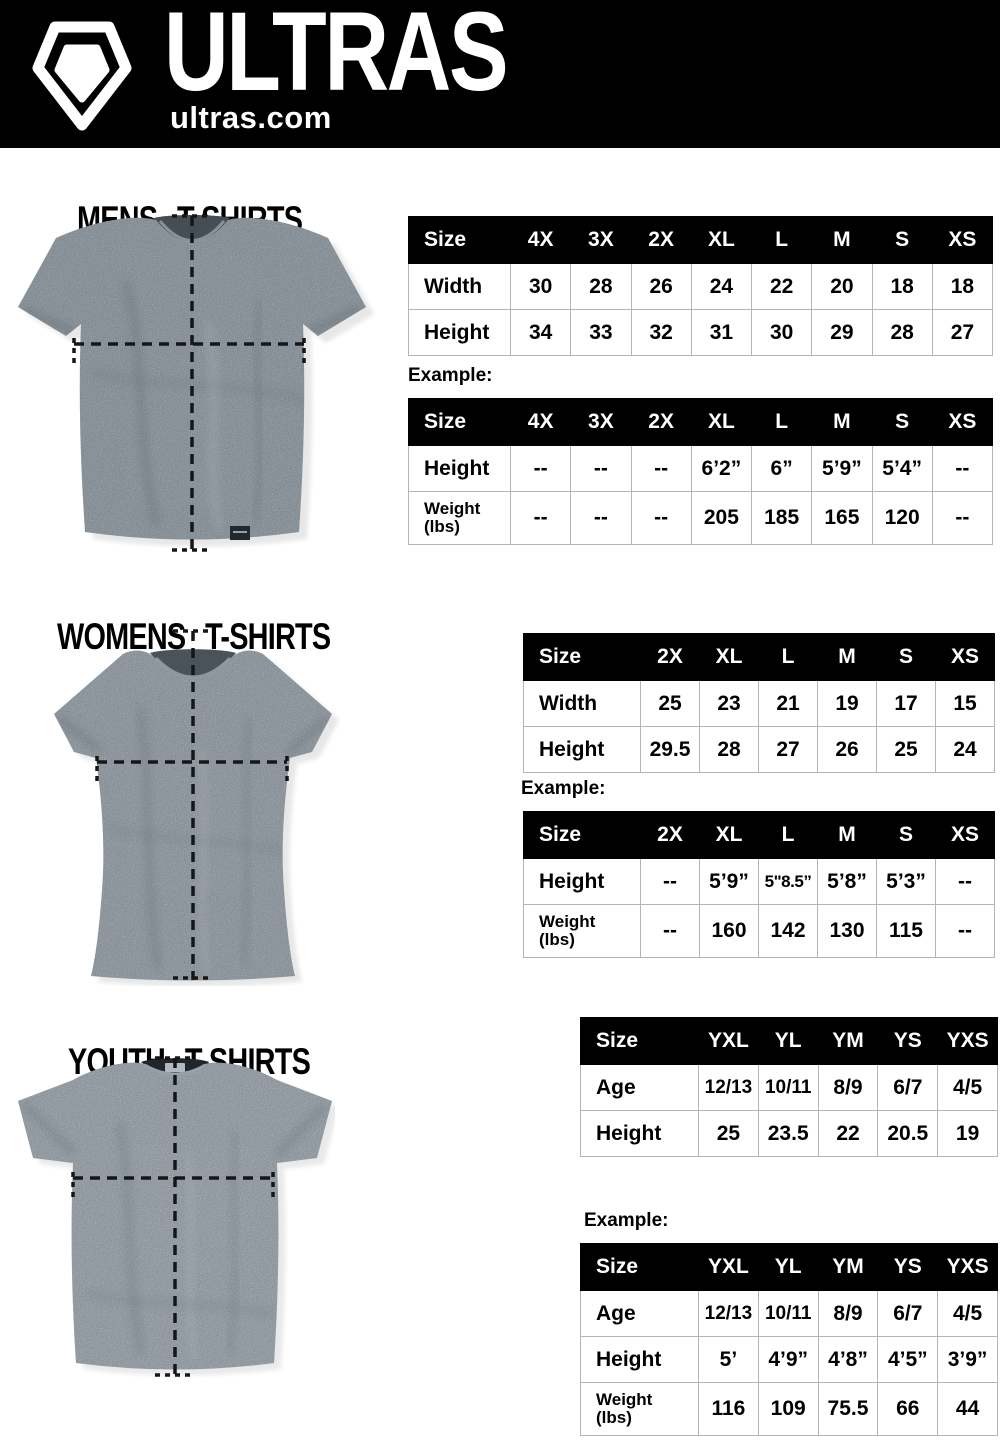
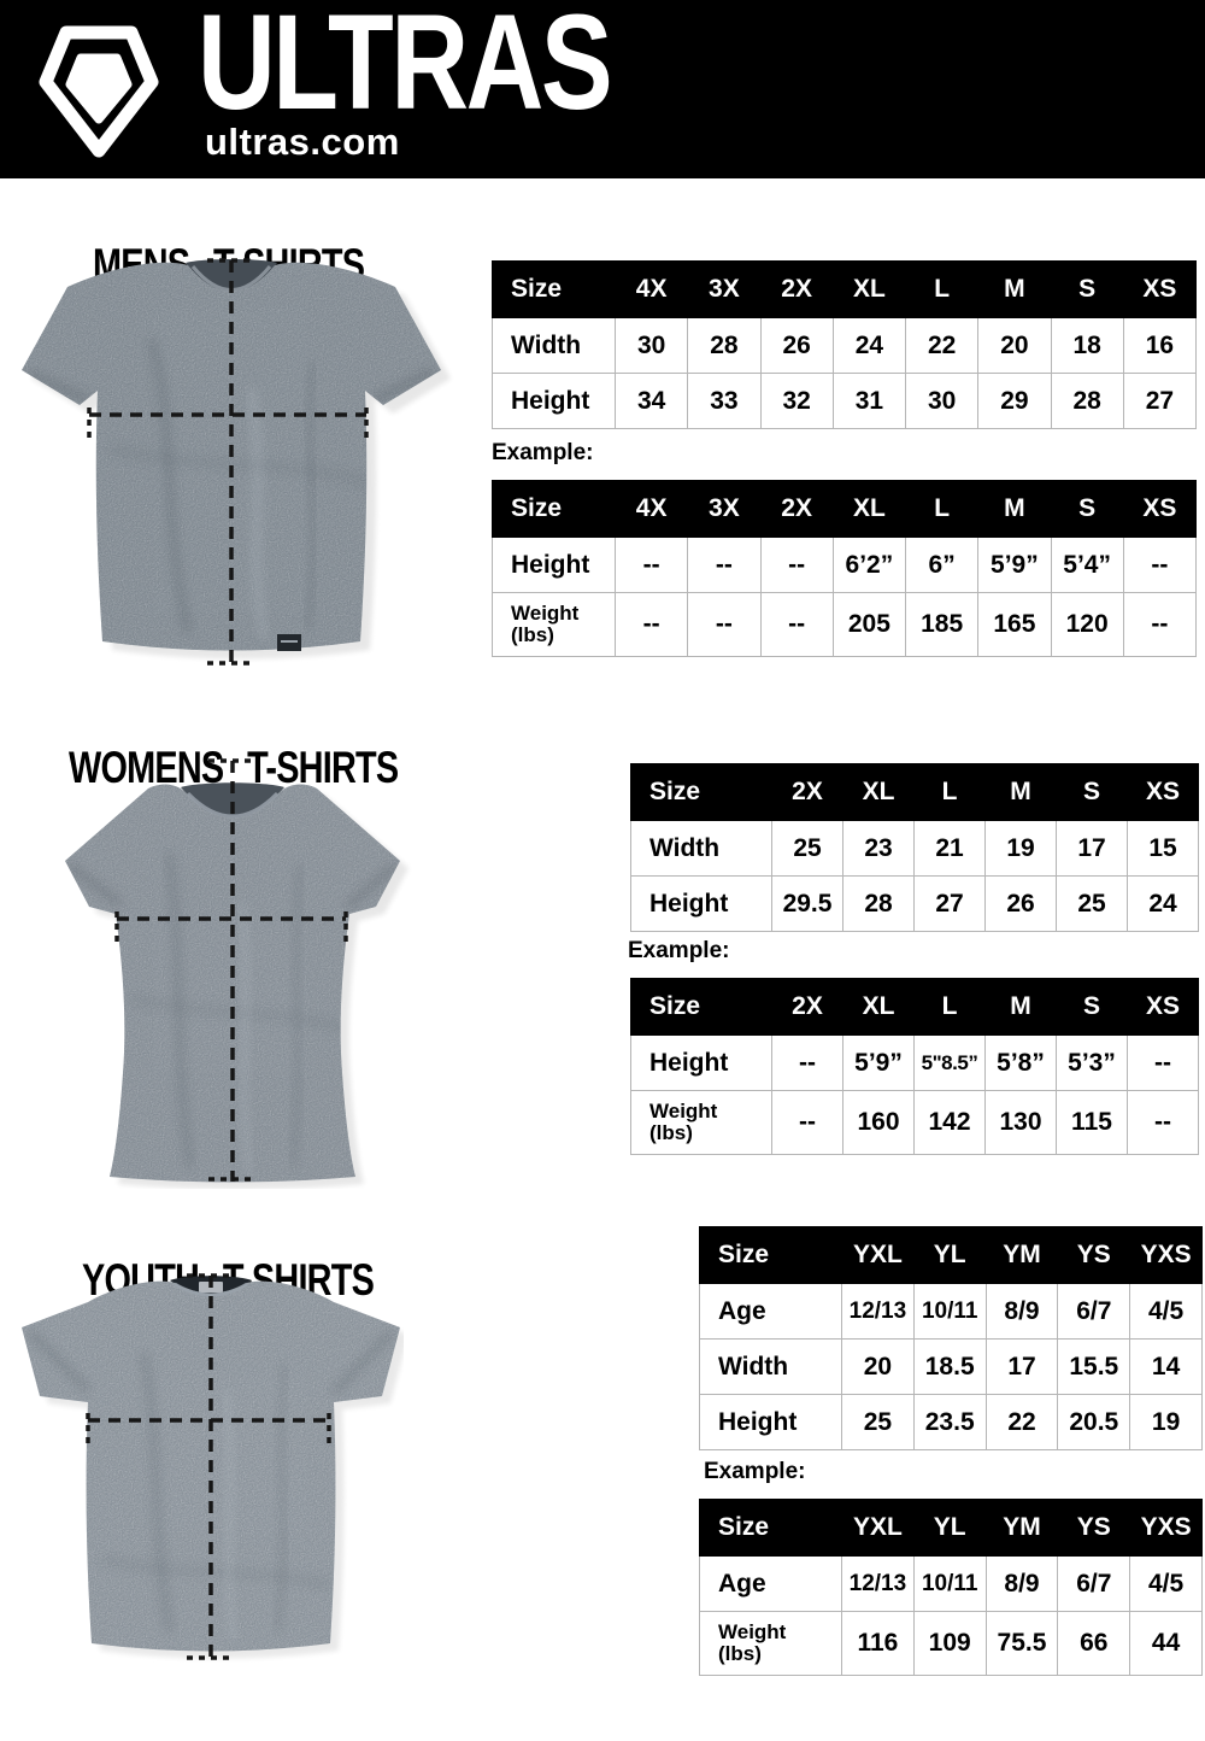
  ULTRAS
  ultras.com
  Size	4X	3X	2X	XL	L	M	S	XS
- Width	30	28	26	24	22	20	18	18
+ Width	30	28	26	24	22	20	18	16
  Height	34	33	32	31	30	29	28	27
  Example:
  Size	4X	3X	2X	XL	L	M	S	XS
  Height	--	--	--	6’2”	6”	5’9”	5’4”	--
  Weight(lbs)	--	--	--	205	185	165	120	--
  WOMENS T-SHIRTS
  Size	2X	XL	L	M	S	XS
  Width	25	23	21	19	17	15
  Height	29.5	28	27	26	25	24
  Example:
  Size	2X	XL	L	M	S	XS
  Height	--	5’9”	5"8.5”	5’8”	5’3”	--
  Weight(lbs)	--	160	142	130	115	--
  YOUTSHIRTS
  Size	YXL	YL	YM	YS	YXS
  Age	12/13	10/11	8/9	6/7	4/5
+ Width	20	18.5	17	15.5	14
  Height	25	23.5	22	20.5	19
  Example:
  Size	YXL	YL	YM	YS	YXS
  Age	12/13	10/11	8/9	6/7	4/5
- Height	5’	4’9”	4’8”	4’5”	3’9”
  Weight(lbs)	116	109	75.5	66	44
